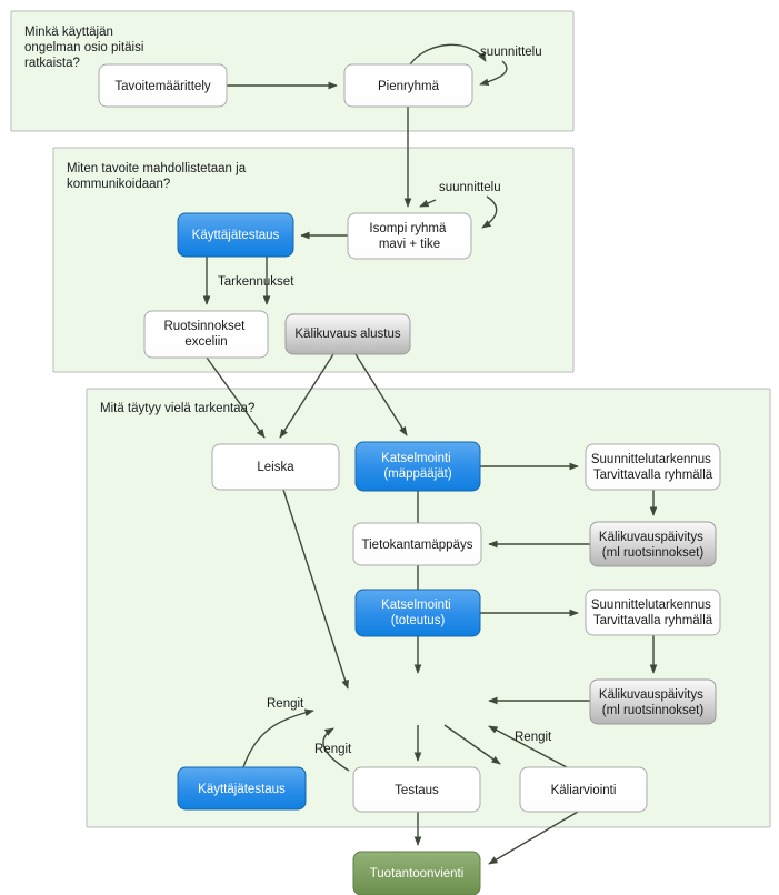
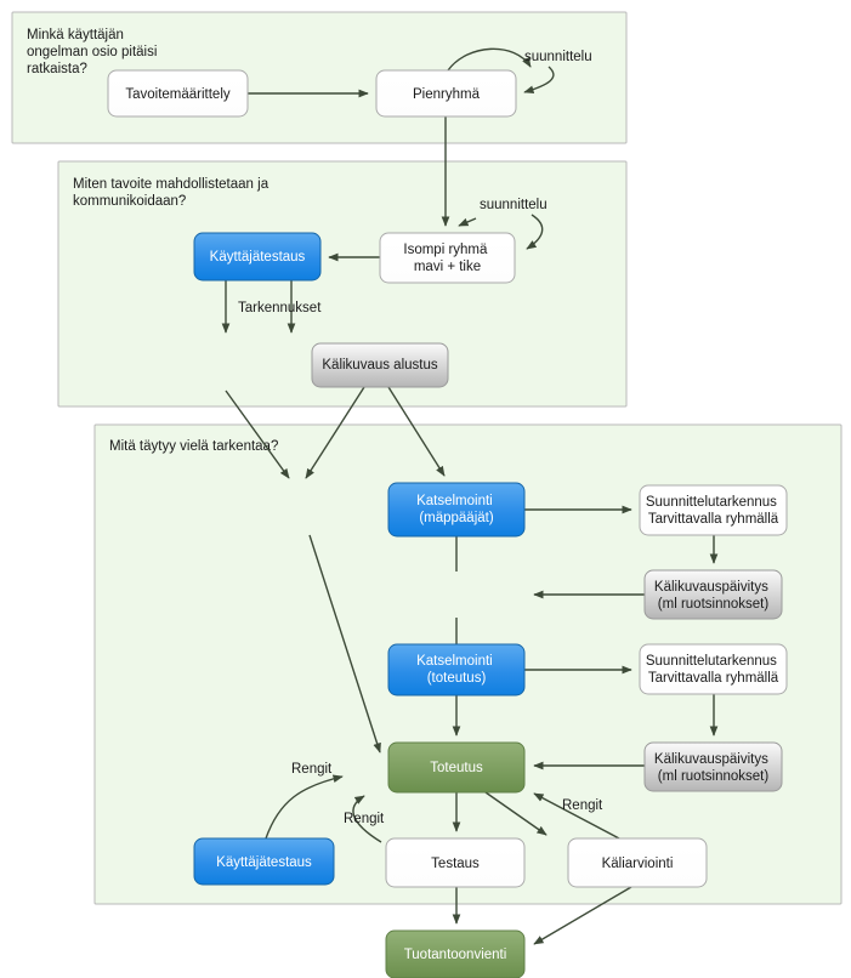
  Minkä käyttäjän ongelman osio pitäisi ratkaista?
  Miten tavoite mahdollistetaan ja kommunikoidaan?
  Mitä täytyy vielä tarkenta?
  suunnittelu
  suunnittelu
  Tarkennukset
  Rengit
  Rengit
  Rengit
  Tavoitemäärittely
  Pienryhmä
  Isompi ryhmä mavi + tike
  Käyttäjätestaus
- Ruotsinnokset exceliin
  Kälikuvaus alustus
- Leiska
  Katselmointi (mäppääjät)
  Suunnittelutarkennus Tarvittavalla ryhmällä
- Tietokantamäppäys
  Kälikuvauspäivitys (ml ruotsinnokset)
  Katselmointi (toteutus)
  Suunnittelutarkennus Tarvittavalla ryhmällä
+ Toteutus
  Kälikuvauspäivitys (ml ruotsinnokset)
  Käyttäjätestaus
  Testaus
  Käliarviointi
  Tuotantoonvienti
